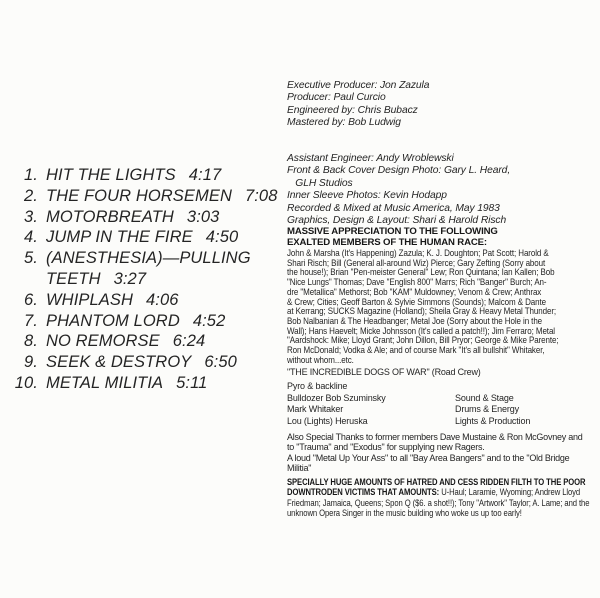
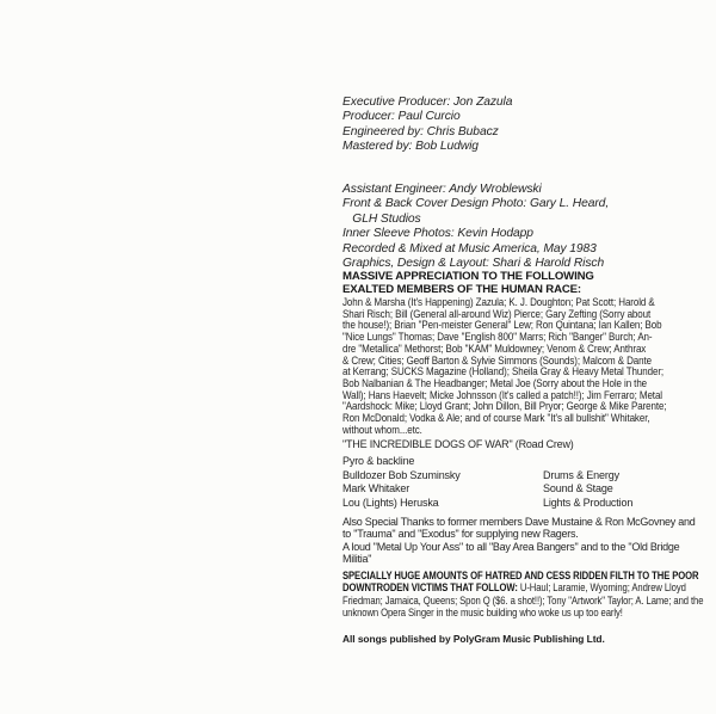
- 1.
- HIT THE LIGHTS
- 4:17
- 2.
- THE FOUR HORSEMEN
- 7:08
- 3.
- MOTORBREATH
- 3:03
- 4.
- JUMP IN THE FIRE
- 4:50
- 5.
- (ANESTHESIA)—PULLING
- TEETH
- 3:27
- 6.
- WHIPLASH
- 4:06
- 7.
- PHANTOM LORD
- 4:52
- 8.
- NO REMORSE
- 6:24
- 9.
- SEEK & DESTROY
- 6:50
- 10.
- METAL MILITIA
- 5:11
  Executive Producer: Jon Zazula
  Producer: Paul Curcio
  Engineered by: Chris Bubacz
  Mastered by: Bob Ludwig
  Assistant Engineer: Andy Wroblewski
  Front & Back Cover Design Photo: Gary L. Heard,
  GLH Studios
  Inner Sleeve Photos: Kevin Hodapp
  Recorded & Mixed at Music America, May 1983
  Graphics, Design & Layout: Shari & Harold Risch
  MASSIVE APPRECIATION TO THE FOLLOWING
  EXALTED MEMBERS OF THE HUMAN RACE:
  John & Marsha (It's Happening) Zazula; K. J. Doughton; Pat Scott; Harold &
  Shari Risch; Bill (General all-around Wiz) Pierce; Gary Zefting (Sorry about
  the house!); Brian "Pen-meister General" Lew; Ron Quintana; Ian Kallen; Bob
  "Nice Lungs" Thomas; Dave "English 800" Marrs; Rich "Banger" Burch; An-
  dre "Metallica" Methorst; Bob "KAM" Muldowney; Venom & Crew; Anthrax
  & Crew; Cities; Geoff Barton & Sylvie Simmons (Sounds); Malcom & Dante
  at Kerrang; SUCKS Magazine (Holland); Sheila Gray & Heavy Metal Thunder;
  Bob Nalbanian & The Headbanger; Metal Joe (Sorry about the Hole in the
  Wall); Hans Haevelt; Micke Johnsson (It's called a patch!!); Jim Ferraro; Metal
  "Aardshock: Mike; Lloyd Grant; John Dillon, Bill Pryor; George & Mike Parente;
  Ron McDonald; Vodka & Ale; and of course Mark "It's all bullshit" Whitaker,
  without whom...etc.
  "THE INCREDIBLE DOGS OF WAR" (Road Crew)
  Pyro & backline
  Bulldozer Bob Szuminsky
- Sound & Stage
+ Drums & Energy
  Mark Whitaker
- Drums & Energy
+ Sound & Stage
  Lou (Lights) Heruska
  Lights & Production
  Also Special Thanks to former members Dave Mustaine & Ron McGovney and
  to "Trauma" and "Exodus" for supplying new Ragers.
  A loud "Metal Up Your Ass" to all "Bay Area Bangers" and to the "Old Bridge
  Militia"
- SPECIALLY HUGE AMOUNTS OF HATRED AND CESS RIDDEN FILTH TO THE POOR DOWNTRODEN VICTIMS THAT AMOUNTS: U-Haul; Laramie, Wyoming; Andrew Lloyd Friedman; Jamaica, Queens; Spon Q ($6. a shot!!); Tony "Artwork" Taylor; A. Lame; and the unknown Opera Singer in the music building who woke us up too early!
+ SPECIALLY HUGE AMOUNTS OF HATRED AND CESS RIDDEN FILTH TO THE POOR DOWNTRODEN VICTIMS THAT FOLLOW: U-Haul; Laramie, Wyoming; Andrew Lloyd Friedman; Jamaica, Queens; Spon Q ($6. a shot!!); Tony "Artwork" Taylor; A. Lame; and the unknown Opera Singer in the music building who woke us up too early!
+ All songs published by PolyGram Music Publishing Ltd.
